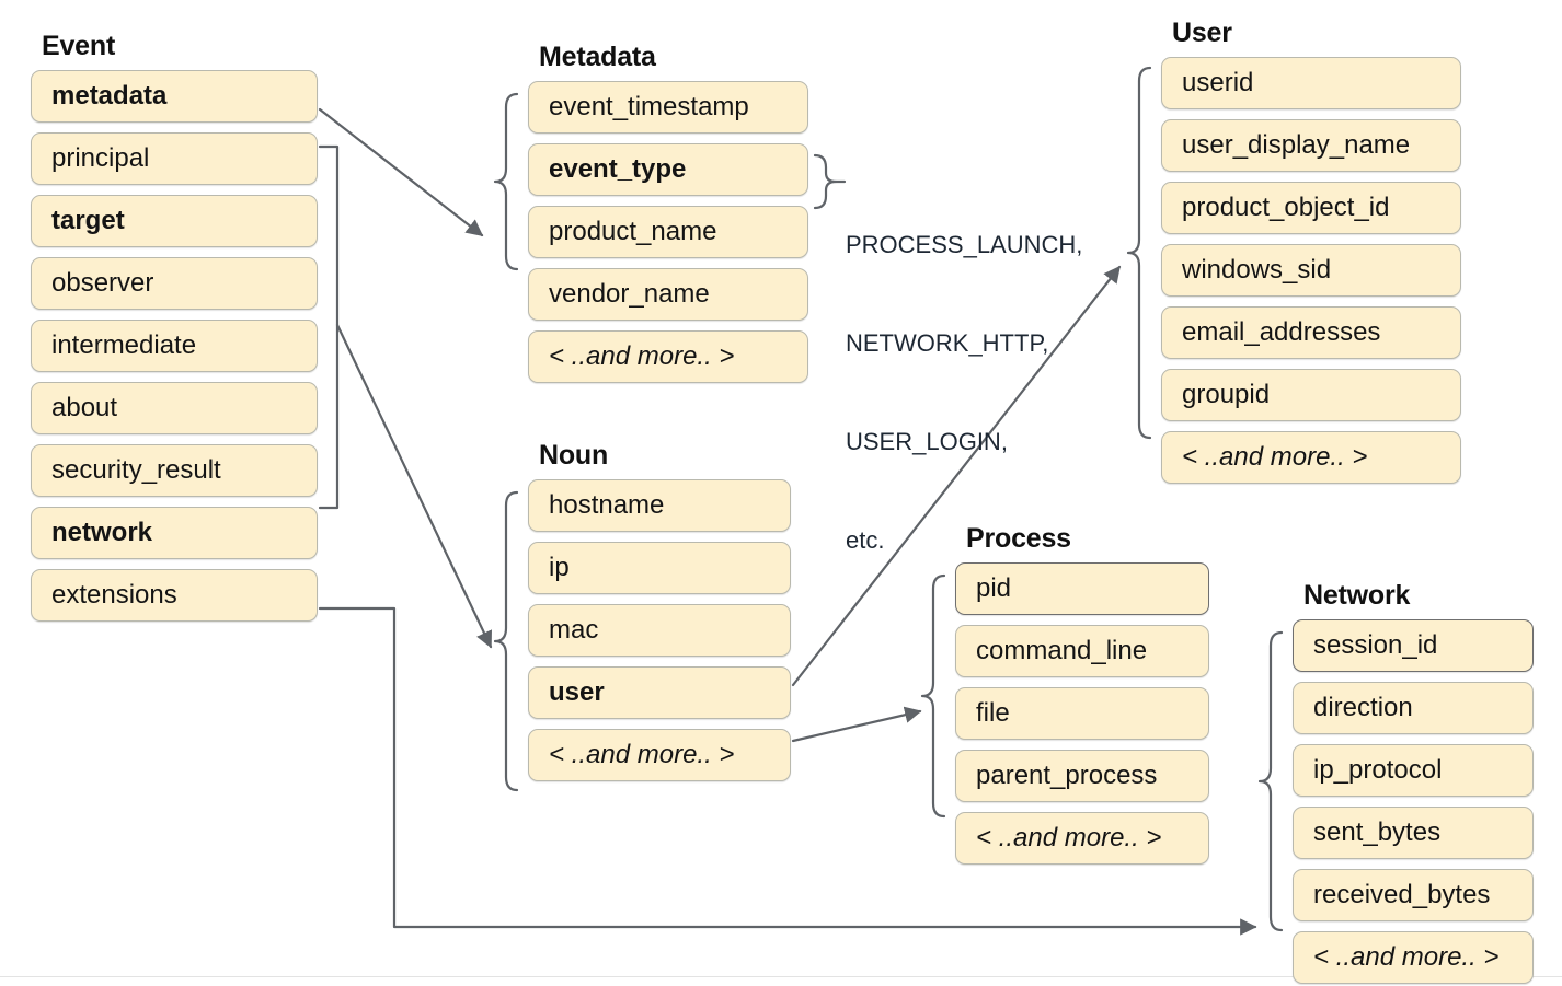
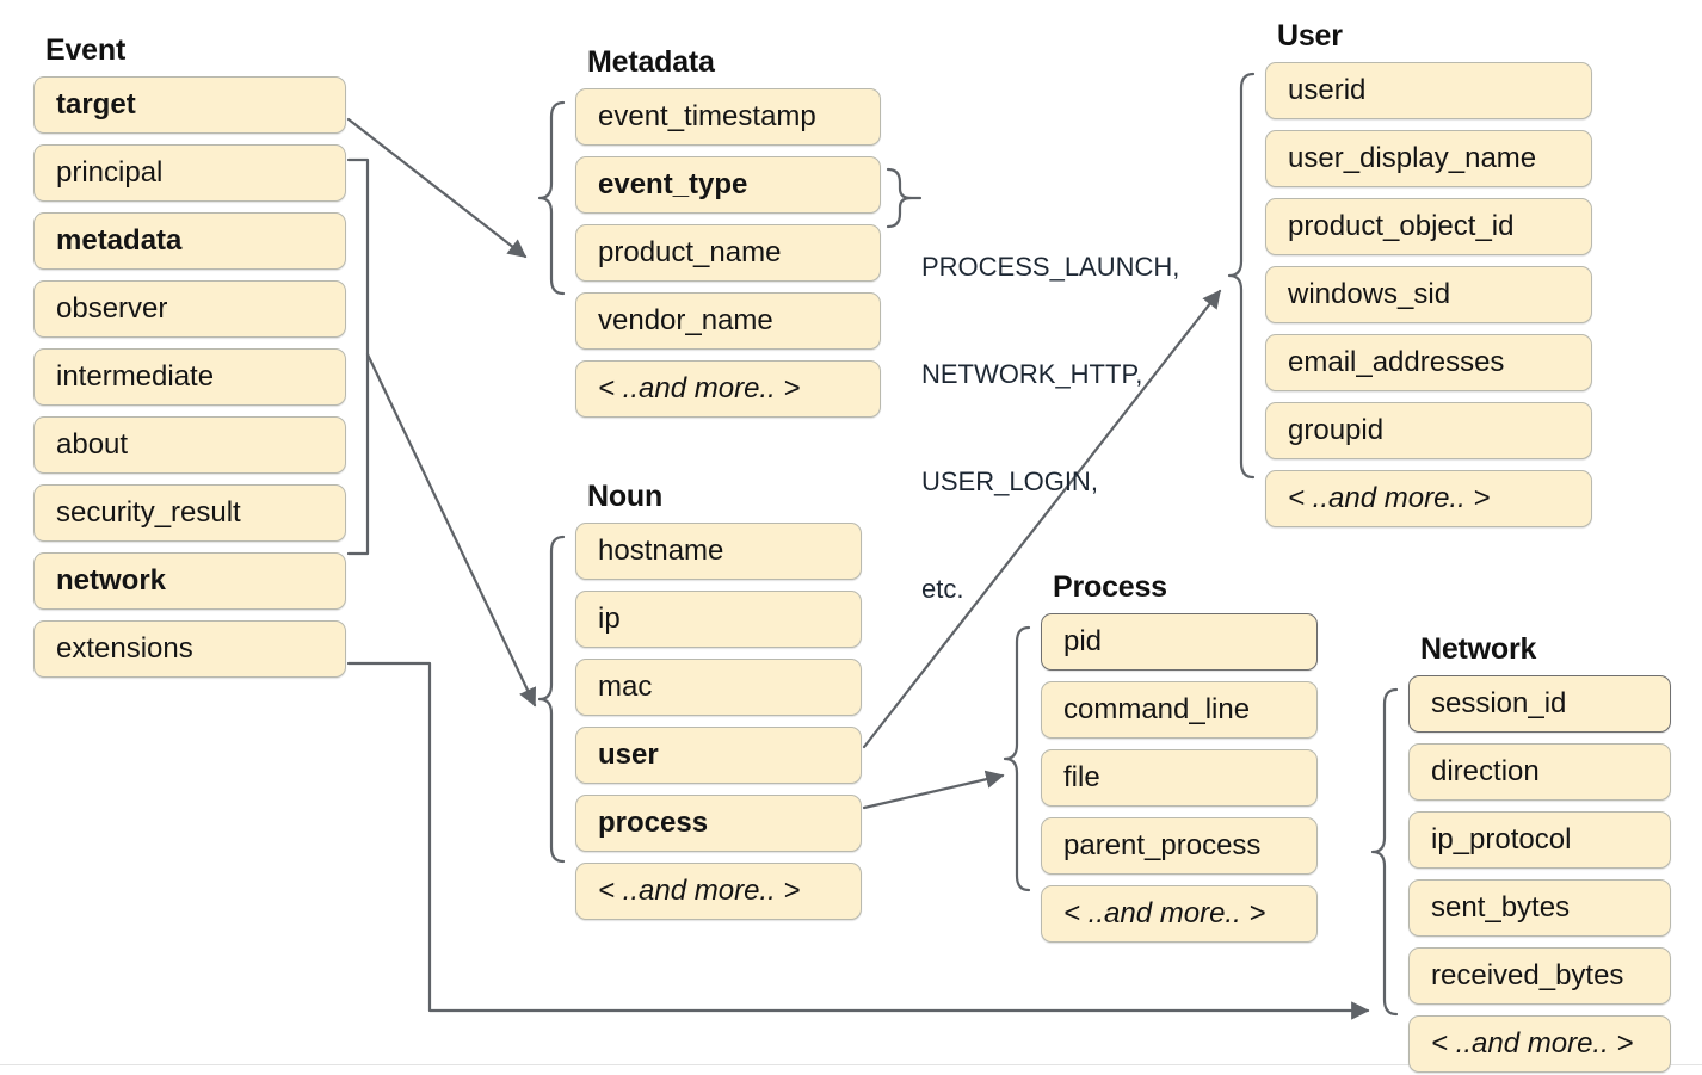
  Event
- metadata
+ target
  principal
- target
+ metadata
  observer
  intermediate
  about
  security_result
  network
  extensions
  Metadata
  event_timestamp
  event_type
  product_name
  vendor_name
  < ..and more.. >
  PROCESS_LAUNCH,
  NETWORK_HTTP,
  USER_LOGIN,
  etc.
  User
  userid
  user_display_name
  product_object_id
  windows_sid
  email_addresses
  groupid
  < ..and more.. >
  Noun
  hostname
  ip
  mac
  user
+ process
  < ..and more.. >
  Process
  pid
  command_line
  file
  parent_process
  < ..and more.. >
  Network
  session_id
  direction
  ip_protocol
  sent_bytes
  received_bytes
  < ..and more.. >
